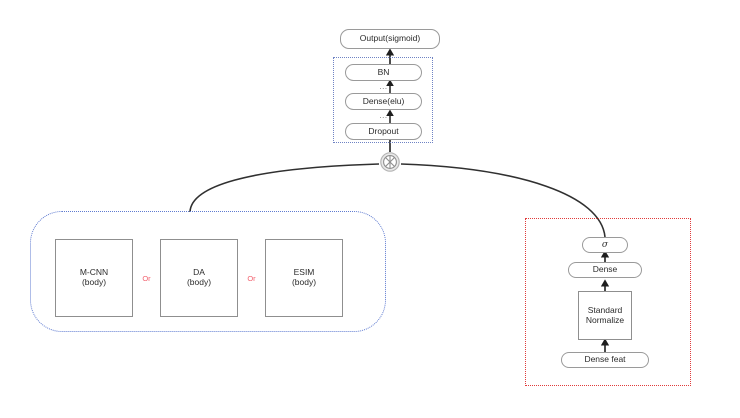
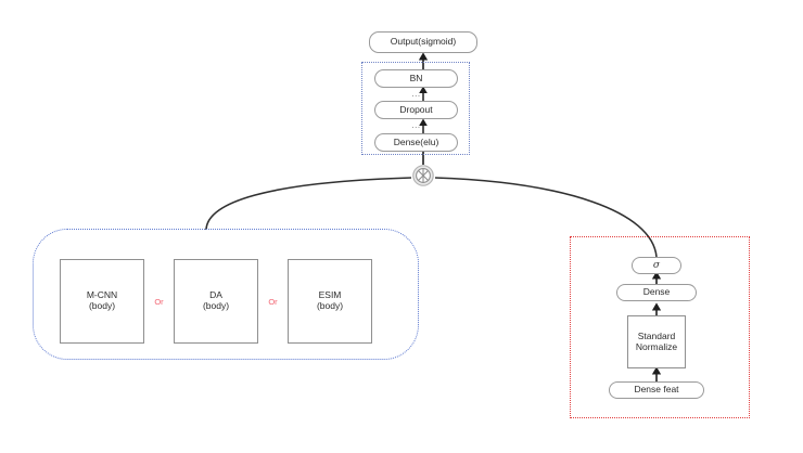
  Output(sigmoid)
  BN
  ...
- Dense(elu)
+ Dropout
  ...
- Dropout
+ Dense(elu)
  M-CNN
  (body)
  Or
  DA
  (body)
  Or
  ESIM
  (body)
  σ
  Dense
  Standard
  Normalize
  Dense feat
